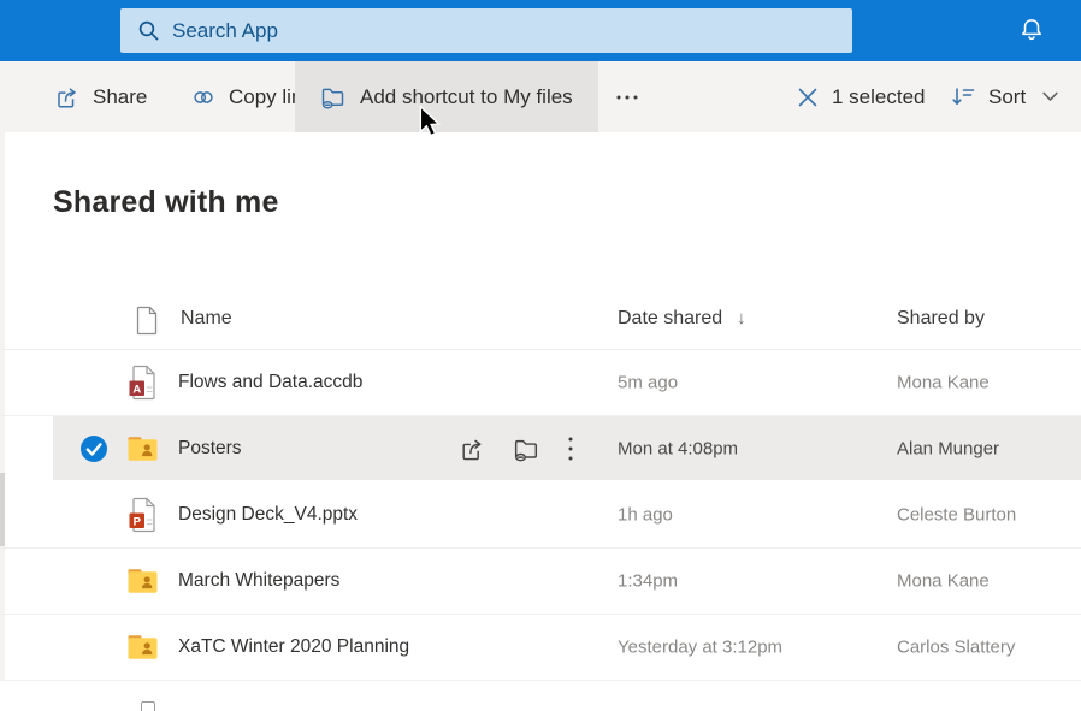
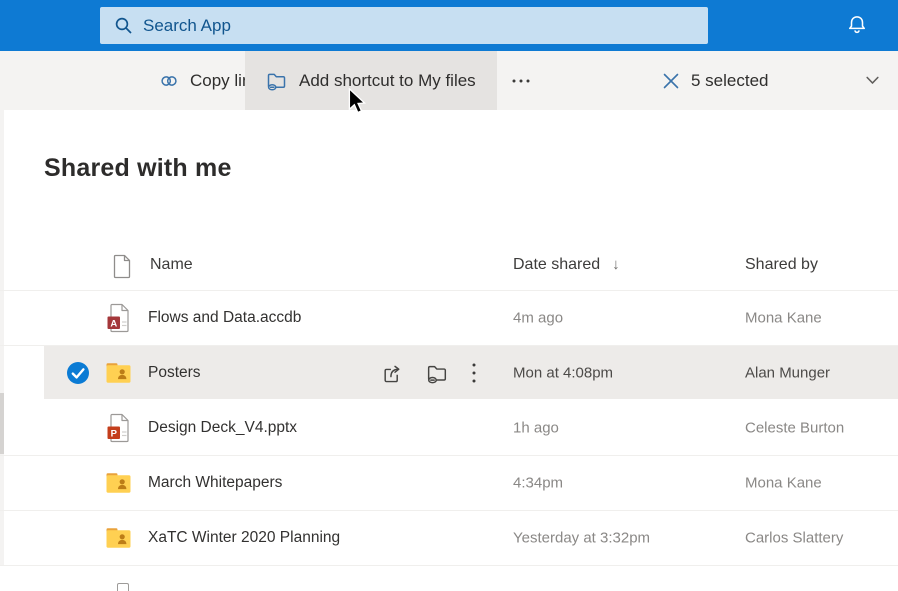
  Search App
- Share
  Copy li
  Add shortcut to My files
- 1 selected
+ 5 selected
- Sort
  Shared with me
  Name
  Date shared
  ↓
  Shared by
  A
  Flows and Data.accdb
- 5m ago
+ 4m ago
  Mona Kane
  Posters
  Mon at 4:08pm
  Alan Munger
  P
  Design Deck_V4.pptx
  1h ago
  Celeste Burton
  March Whitepapers
- 1:34pm
+ 4:34pm
  Mona Kane
  XaTC Winter 2020 Planning
- Yesterday at 3:12pm
+ Yesterday at 3:32pm
  Carlos Slattery
